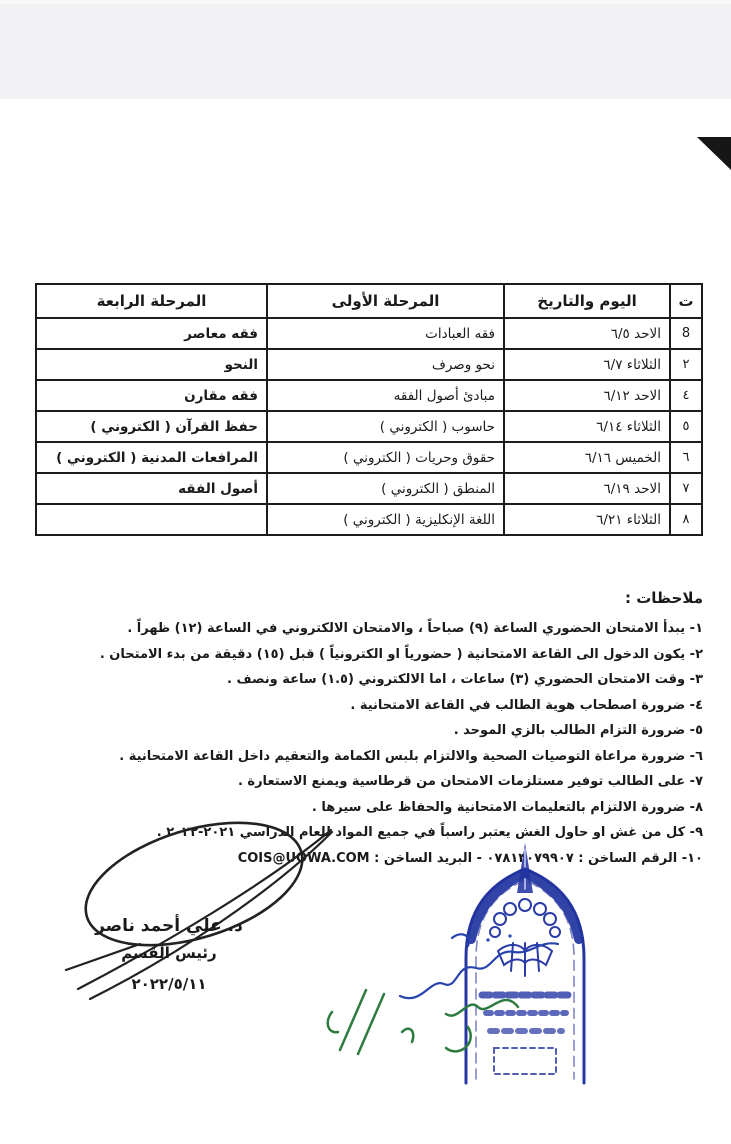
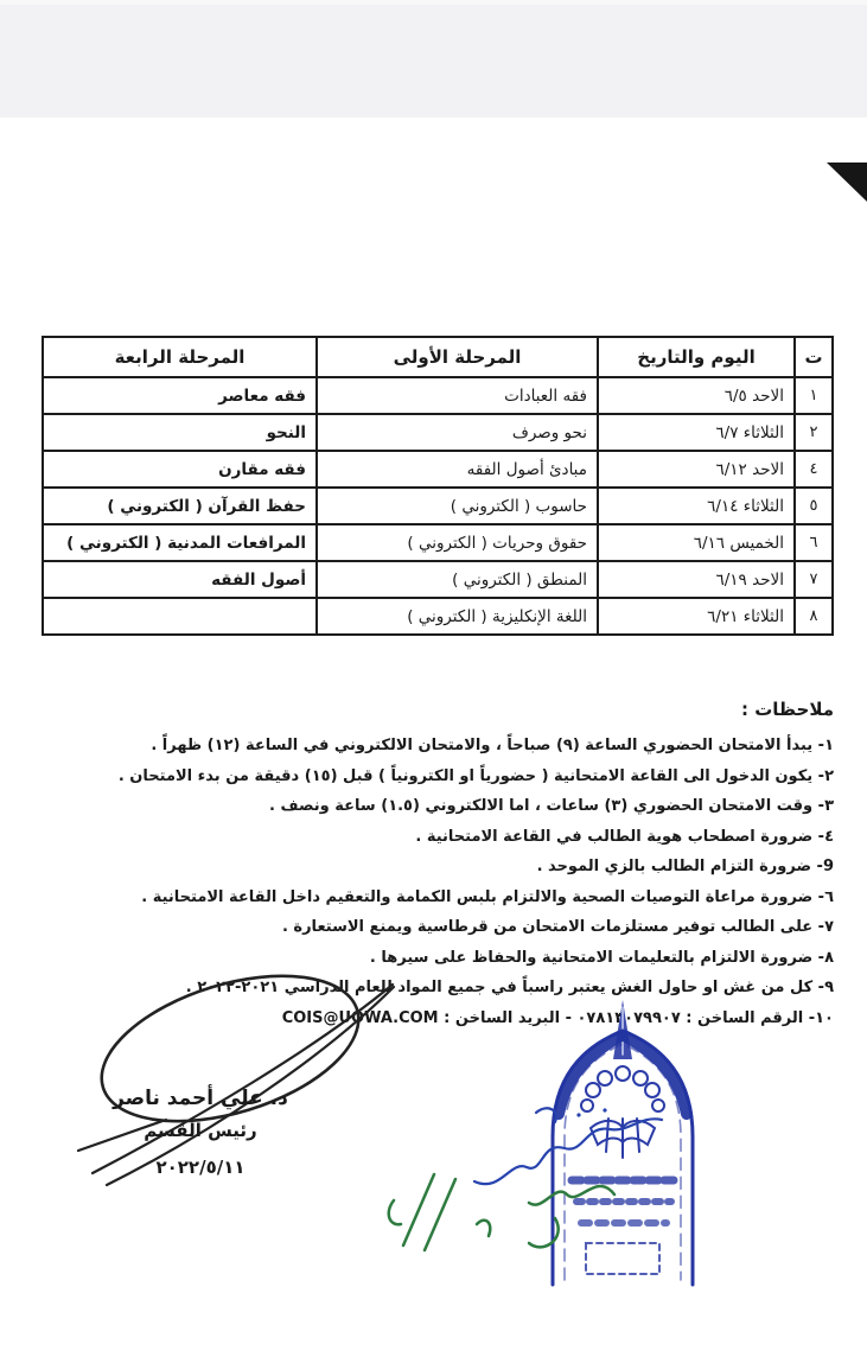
  ت	اليوم والتاريخ	المرحلة الأولى	المرحلة الرابعة
- 8	الاحد ٦/٥	فقه العبادات	فقه معاصر
+ ١	الاحد ٦/٥	فقه العبادات	فقه معاصر
  ٢	الثلاثاء ٦/٧	نحو وصرف	النحو
  ٤	الاحد ٦/١٢	مبادئ أصول الفقه	فقه مقارن
  ٥	الثلاثاء ٦/١٤	حاسوب ( الكتروني )	حفظ القرآن ( الكتروني )
  ٦	الخميس ٦/١٦	حقوق وحريات ( الكتروني )	المرافعات المدنية ( الكتروني )
  ٧	الاحد ٦/١٩	المنطق ( الكتروني )	أصول الفقه
  ٨	الثلاثاء ٦/٢١	اللغة الإنكليزية ( الكتروني )
  ملاحظات :
  ١- يبدأ الامتحان الحضوري الساعة (٩) صباحاً ، والامتحان الالكتروني في الساعة (١٢) ظهراً .
  ٢- يكون الدخول الى القاعة الامتحانية ( حضورياً او الكترونياً ) قبل (١٥) دقيقة من بدء الامتحان .
  ٣- وقت الامتحان الحضوري (٣) ساعات ، اما الالكتروني (١.٥) ساعة ونصف .
  ٤- ضرورة اصطحاب هوية الطالب في القاعة الامتحانية .
- ٥- ضرورة التزام الطالب بالزي الموحد .
+ 9- ضرورة التزام الطالب بالزي الموحد .
  ٦- ضرورة مراعاة التوصيات الصحية والالتزام بلبس الكمامة والتعقيم داخل القاعة الامتحانية .
  ٧- على الطالب توفير مستلزمات الامتحان من قرطاسية ويمنع الاستعارة .
  ٨- ضرورة الالتزام بالتعليمات الامتحانية والحفاظ على سيرها .
  ٩- كل من غش او حاول الغش يعتبر راسباً في جميع الموادلعام الدراسي ٢٠٢١-٢٢٢ .
  ١٠- الرقم الساخن : ٠٧٨١٣٠٧٩٩٠٧ - البريد الساخن : COIS@UWA.COM
  د. علي أحمد ناصر
  رئيس القسم
  ٢٠٢٢/٥/١١
